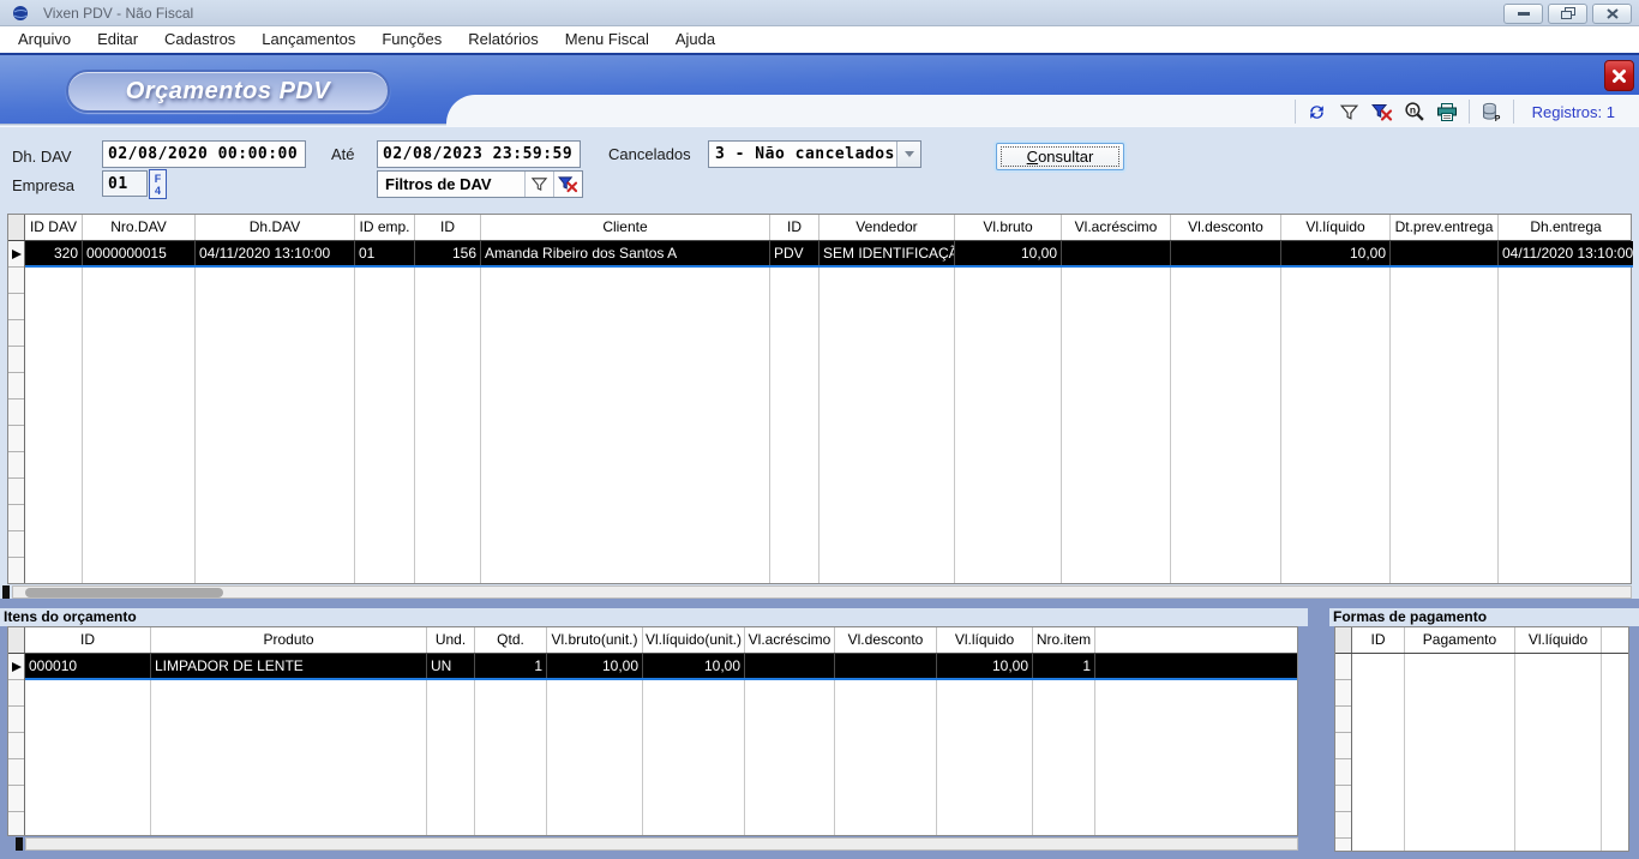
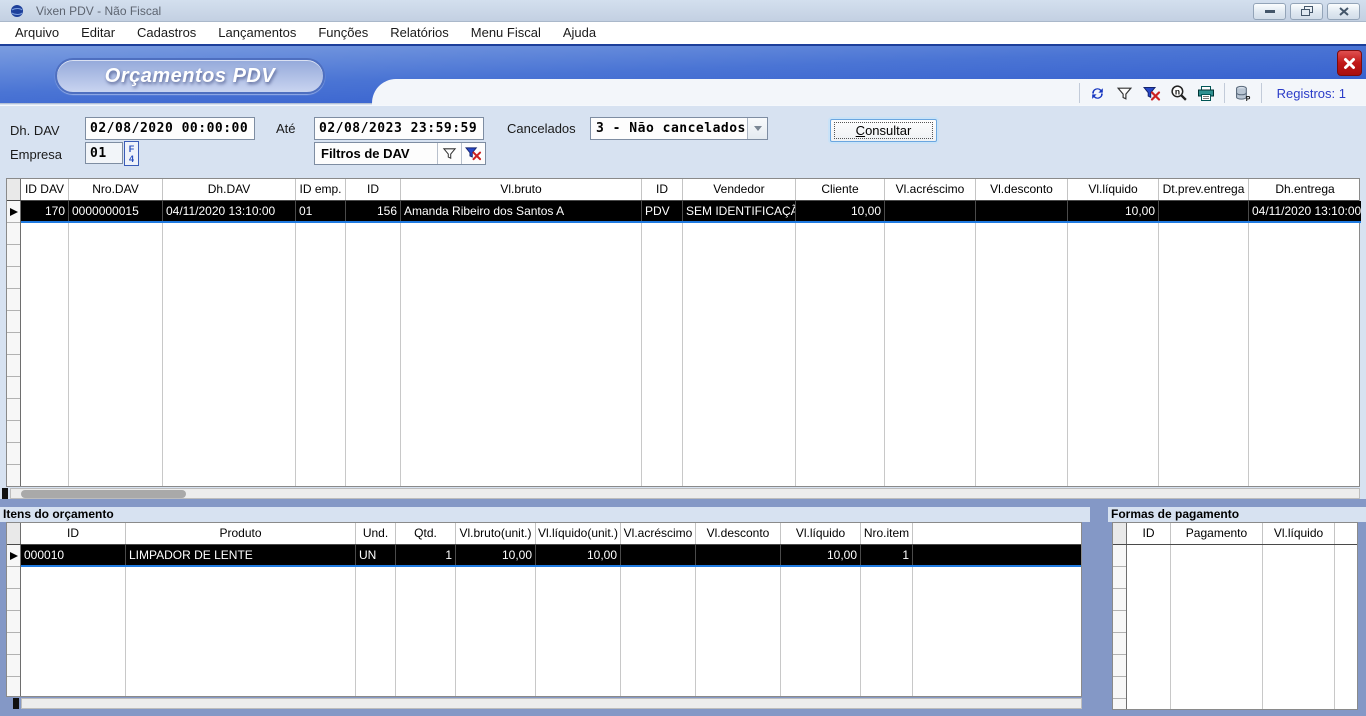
  Vixen PDV - Não Fiscal
  Arquivo
  Editar
  Cadastros
  Lançamentos
  Funções
  Relatórios
  Menu Fiscal
  Ajuda
  Orçamentos PDV
  n
  Registros: 1
  Dh. DAV
  02/08/2020 00:00:00
  Até
  02/08/2023 23:59:59
  Cancelados
  3 - Não cancelados
  Consultar
  Empresa
  01
  F
  4
  Filtros de DAV
  ID DAV
  Nro.DAV
  Dh.DAV
  ID emp.
  ID
- Cliente
+ Vl.bruto
  ID
  Vendedor
- Vl.bruto
+ Cliente
  Vl.acréscimo
  Vl.desconto
  Vl.líquido
  Dt.prev.entrega
  Dh.entrega
- 320
+ 170
  0000000015
  04/11/2020 13:10:00
  01
  156
  Amanda Ribeiro dos Santos A
  PDV
  SEM IDENTIFICAÇÃ
  10,00
  10,00
  04/11/2020 13:10:00
  Itens do orçamento
  ID
  Produto
  Und.
  Qtd.
  Vl.bruto(unit.)
  Vl.líquido(unit.)
  Vl.acréscimo
  Vl.desconto
  Vl.líquido
  Nro.item
  000010
  LIMPADOR DE LENTE
  UN
  1
  10,00
  10,00
  10,00
  1
  Formas de pagamento
  ID
  Pagamento
  Vl.líquido
